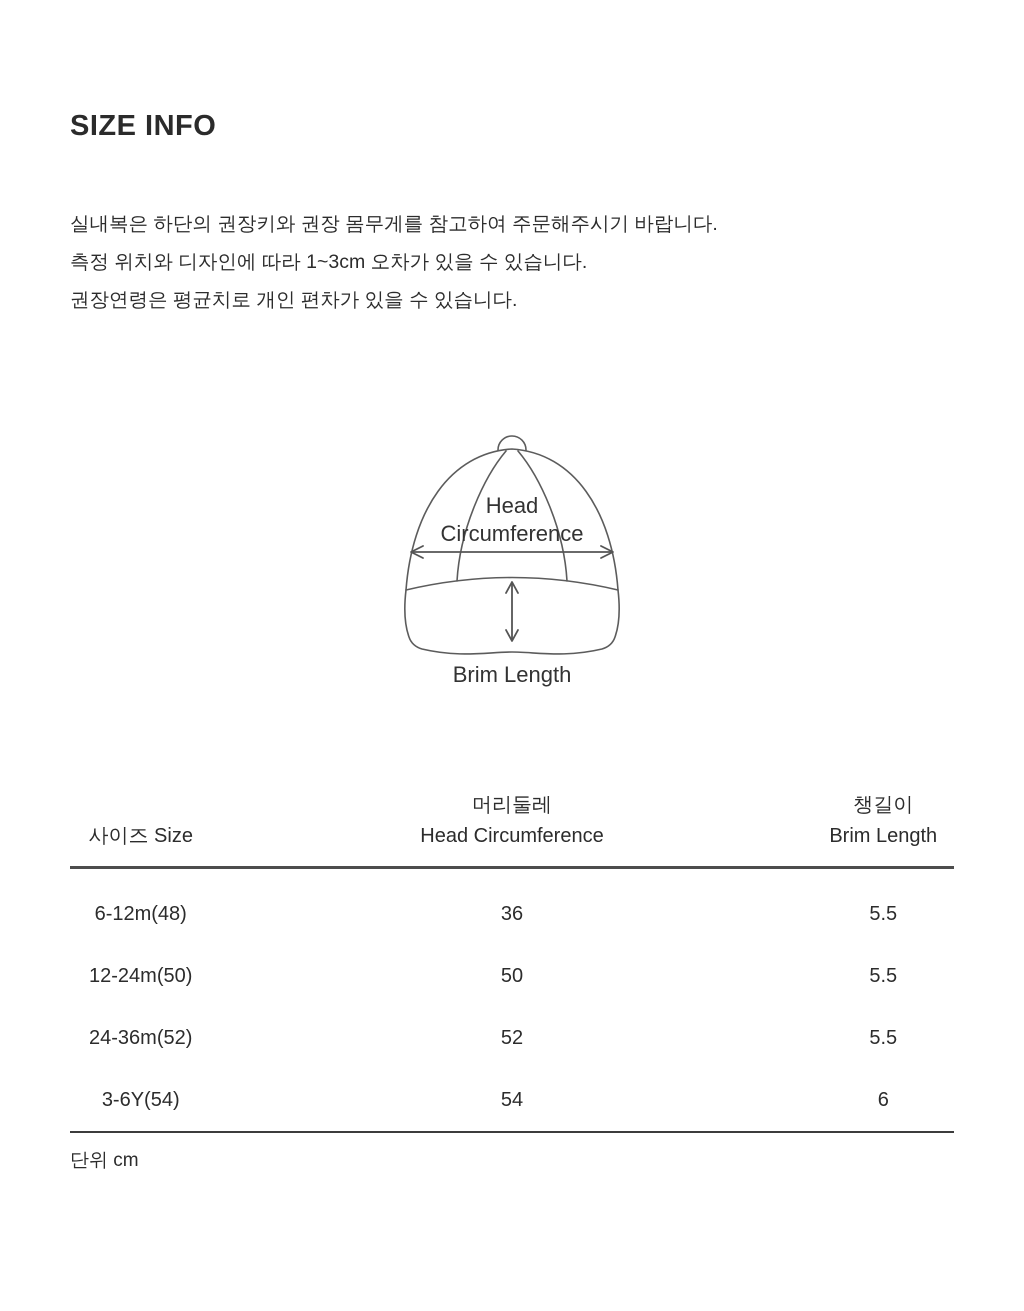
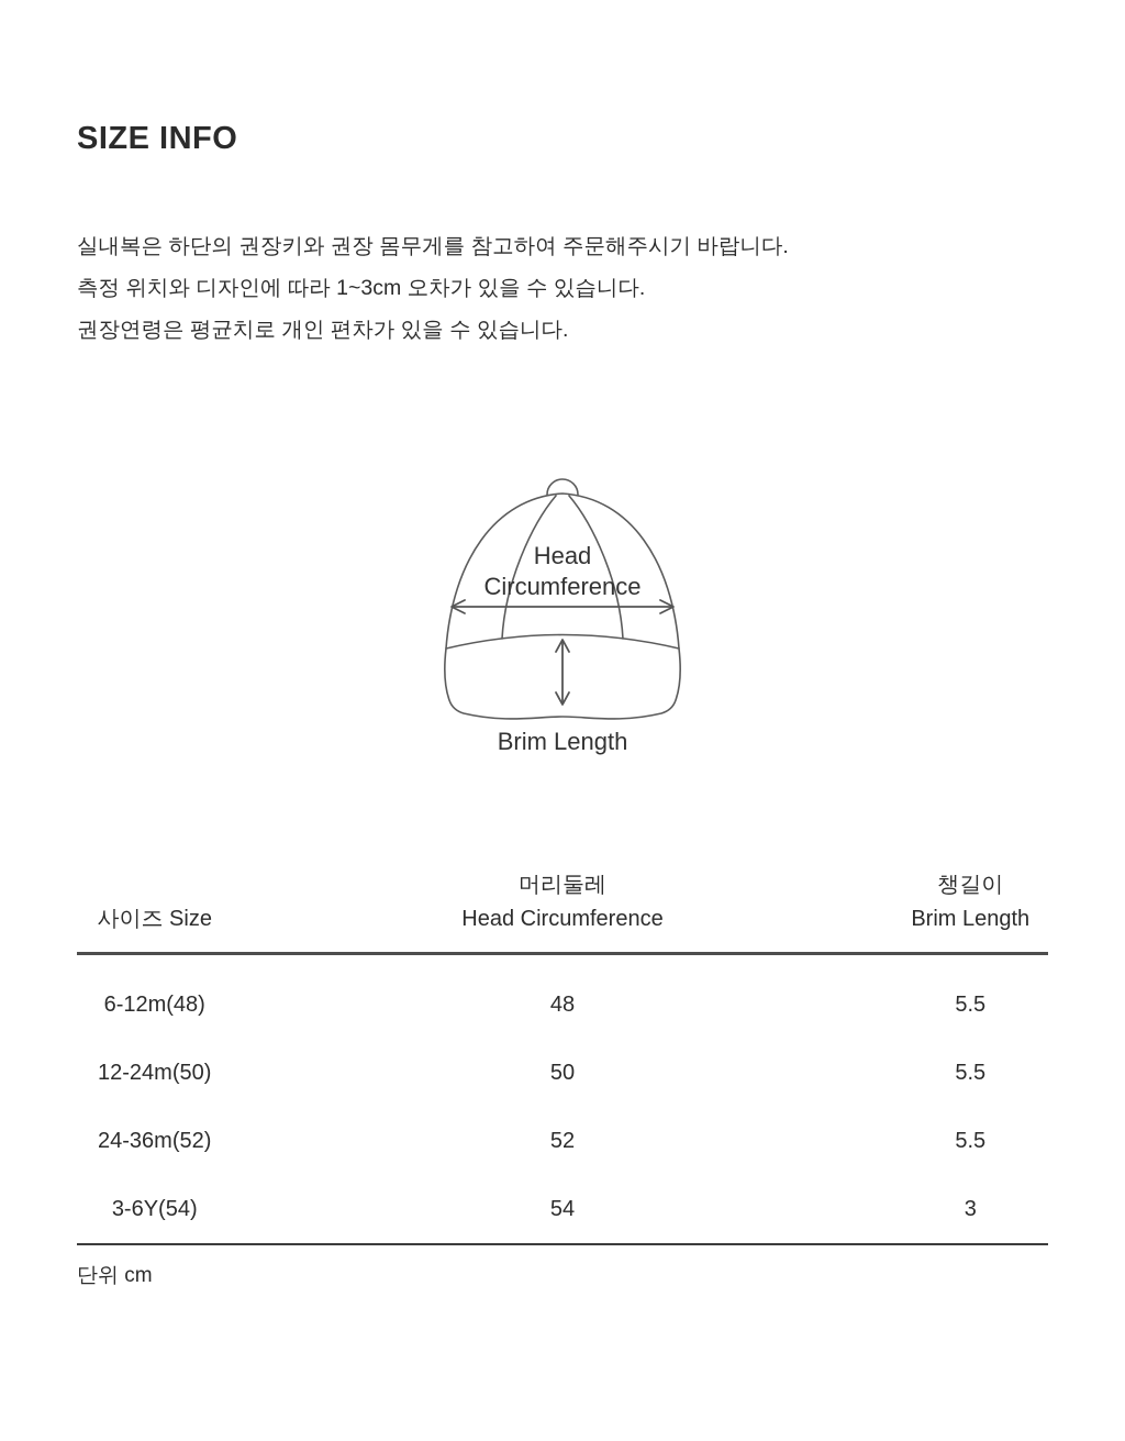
  SIZE INFO
  실내복은 하단의 권장키와 권장 몸무게를 참고하여 주문해주시기 바랍니다.
  측정 위치와 디자인에 따라 1~3cm 오차가 있을 수 있습니다.
  권장연령은 평균치로 개인 편차가 있을 수 있습니다.
  Head
  Circumference
  Brim Length
  사이즈 Size	머리둘레 Head Circumference	챙길이 Brim Length
- 6-12m(48)	36	5.5
+ 6-12m(48)	48	5.5
  12-24m(50)	50	5.5
  24-36m(52)	52	5.5
- 3-6Y(54)	54	6
+ 3-6Y(54)	54	3
  단위 cm
